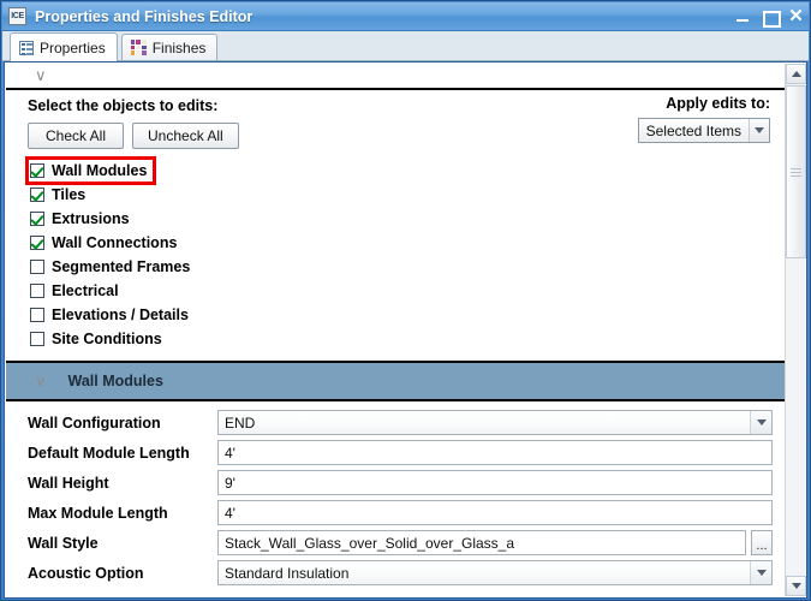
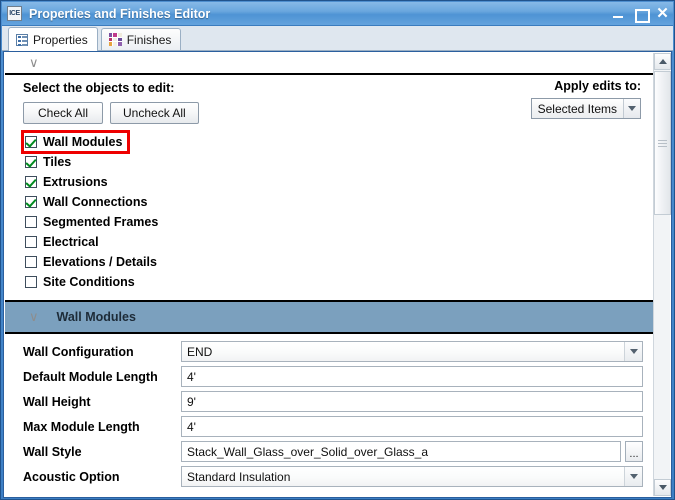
  Properties and Finishes Editor
  ✕
  Properties
  Finishes
  ∨
- Select the objects to edits:
+ Select the objects to edit:
  Apply edits to:
  Selected Items
  Check All
  Uncheck All
  Wall Modules
  Tiles
  Extrusions
  Wall Connections
  Segmented Frames
  Electrical
  Elevations / Details
  Site Conditions
  ∨
  Wall Modules
  Wall Configuration
  END
  Default Module Length
  4'
  Wall Height
  9'
  Max Module Length
  4'
  Wall Style
  Stack_Wall_Glass_over_Solid_over_Glass_a
  ...
  Acoustic Option
  Standard Insulation
